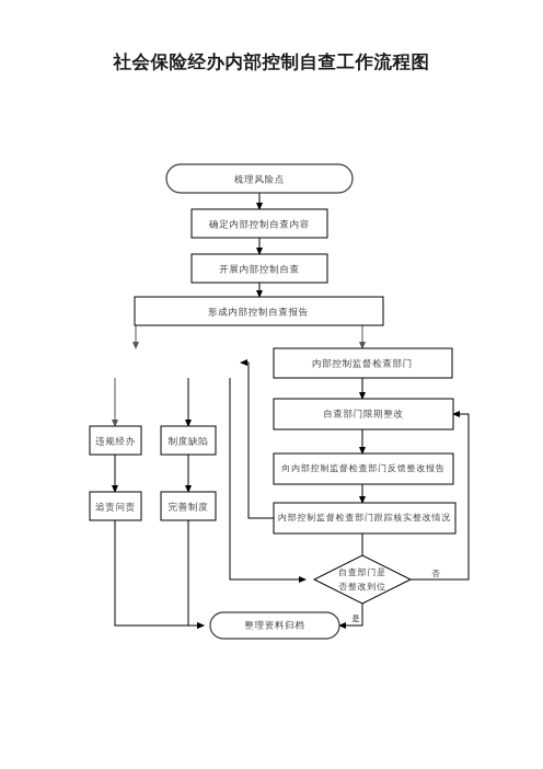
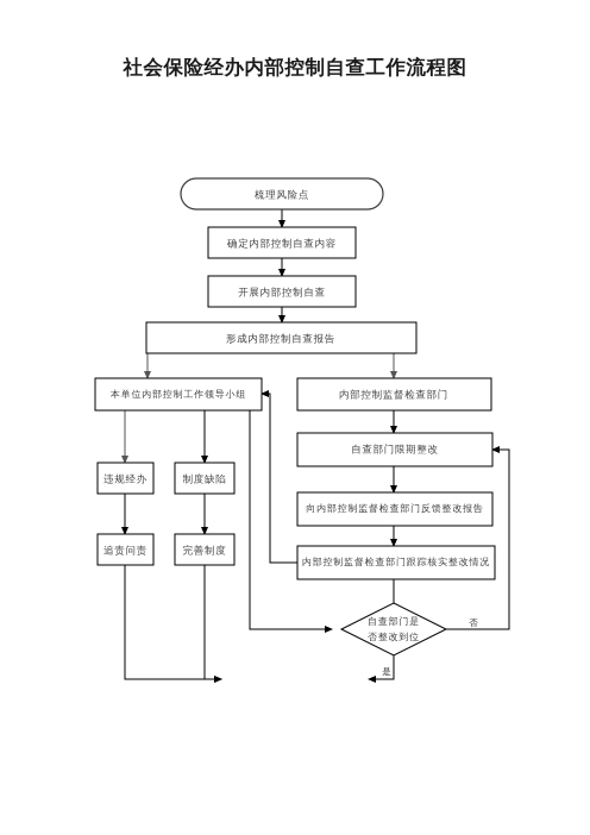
  社会保险经办内部控制自查工作流程图
  否
  是
  梳理风险点
  确定内部控制自查内容
  开展内部控制自查
  形成内部控制自查报告
+ 本单位内部控制工作领导小组
  内部控制监督检查部门
  违规经办
  制度缺陷
  追责问责
  完善制度
  自查部门限期整改
  向内部控制监督检查部门反馈整改报告
  内部控制监督检查部门跟踪核实整改情况
  自查部门是
  否整改到位
- 整理资料归档
